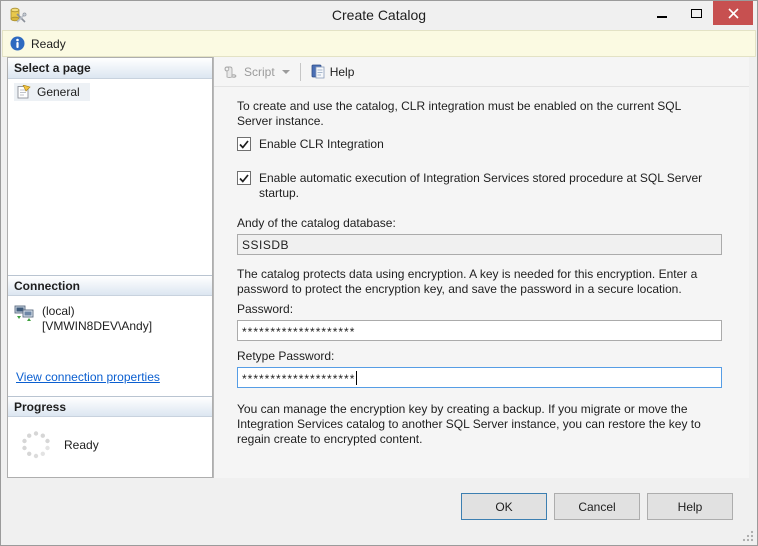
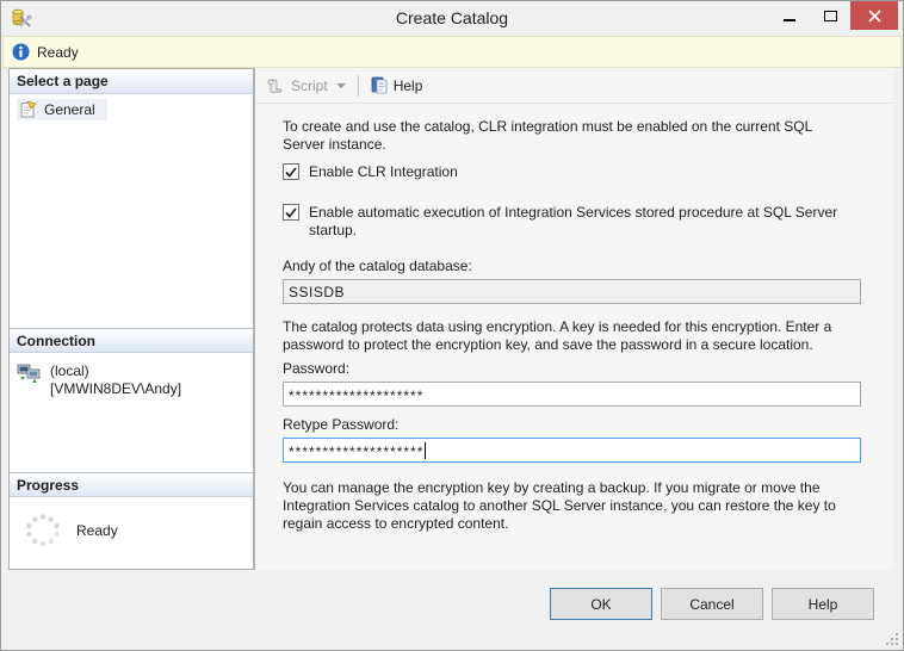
  Create Catalog
  Ready
  Select a page
  General
  Connection
  (local)
  [VMWIN8DEV\Andy]
- View connection properties
  Progress
  Ready
  Script
  Help
  To create and use the catalog, CLR integration must be enabled on the current SQL Server instance.
  Enable CLR Integration
  Enable automatic execution of Integration Services stored procedure at SQL Server startup.
  Andy of the catalog database:
  SSISDB
  The catalog protects data using encryption. A key is needed for this encryption. Enter a password to protect the encryption key, and save the password in a secure location.
  Password:
  ********************
  Retype Password:
  ********************
- You can manage the encryption key by creating a backup. If you migrate or move the Integration Services catalog to another SQL Server instance, you can restore the key to regain create to encrypted content.
+ You can manage the encryption key by creating a backup. If you migrate or move the Integration Services catalog to another SQL Server instance, you can restore the key to regain access to encrypted content.
  OK
  Cancel
  Help
